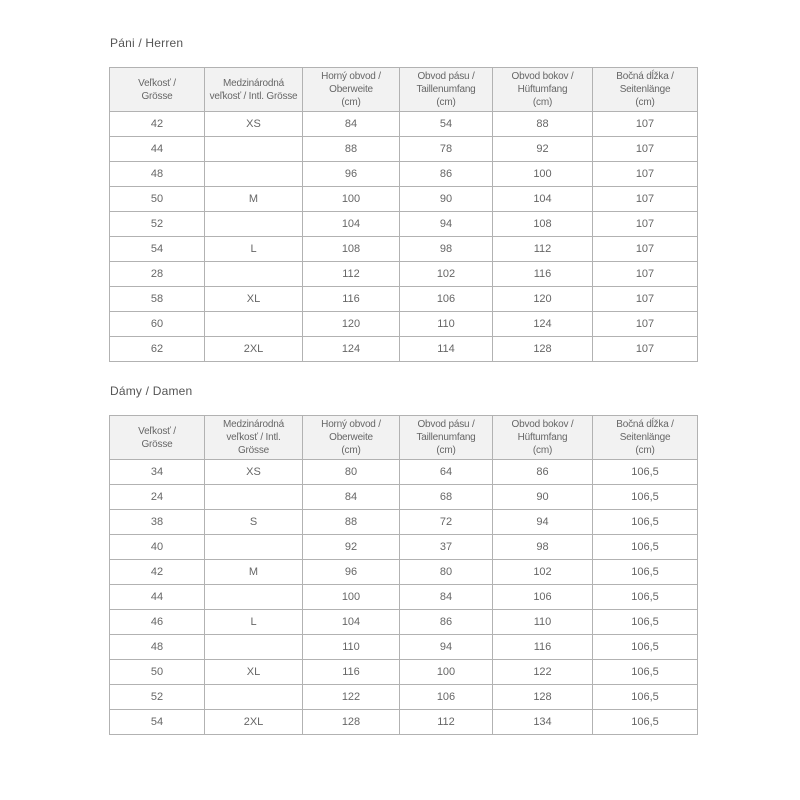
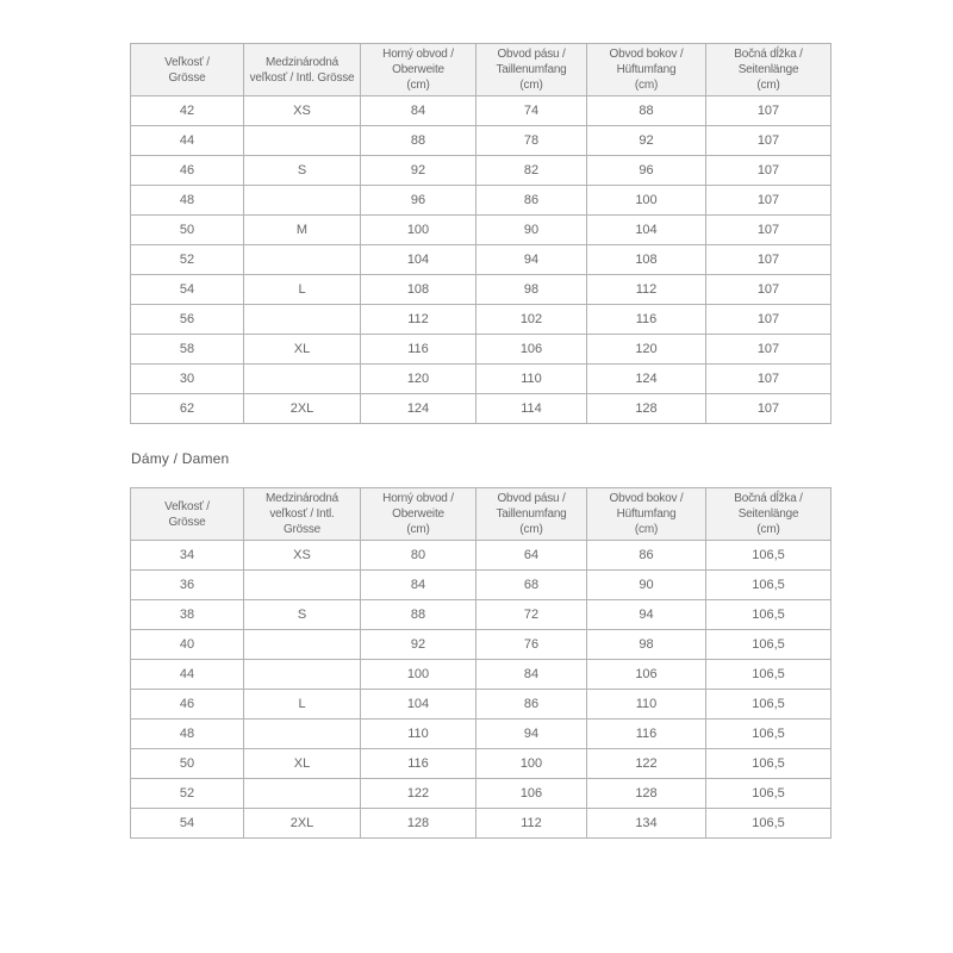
- Páni / Herren
  Veľkosť / Grösse	Medzinárodná veľkosť / Intl. Grösse	Horný obvod / Oberweite (cm)	Obvod pásu / Taillenumfang (cm)	Obvod bokov / Hüftumfang (cm)	Bočná dĺžka / Seitenlänge (cm)
- 42	XS	84	54	88	107
+ 42	XS	84	74	88	107
  44		88	78	92	107
+ 46	S	92	82	96	107
  48		96	86	100	107
  50	M	100	90	104	107
  52		104	94	108	107
  54	L	108	98	112	107
- 28		112	102	116	107
+ 56		112	102	116	107
  58	XL	116	106	120	107
- 60		120	110	124	107
+ 30		120	110	124	107
  62	2XL	124	114	128	107
  Dámy / Damen
  Veľkosť / Grösse	Medzinárodná veľkosť / Intl. Grösse	Horný obvod / Oberweite (cm)	Obvod pásu / Taillenumfang (cm)	Obvod bokov / Hüftumfang (cm)	Bočná dĺžka / Seitenlänge (cm)
  34	XS	80	64	86	106,5
- 24		84	68	90	106,5
+ 36		84	68	90	106,5
  38	S	88	72	94	106,5
- 40		92	37	98	106,5
+ 40		92	76	98	106,5
- 42	M	96	80	102	106,5
  44		100	84	106	106,5
  46	L	104	86	110	106,5
  48		110	94	116	106,5
  50	XL	116	100	122	106,5
  52		122	106	128	106,5
  54	2XL	128	112	134	106,5
